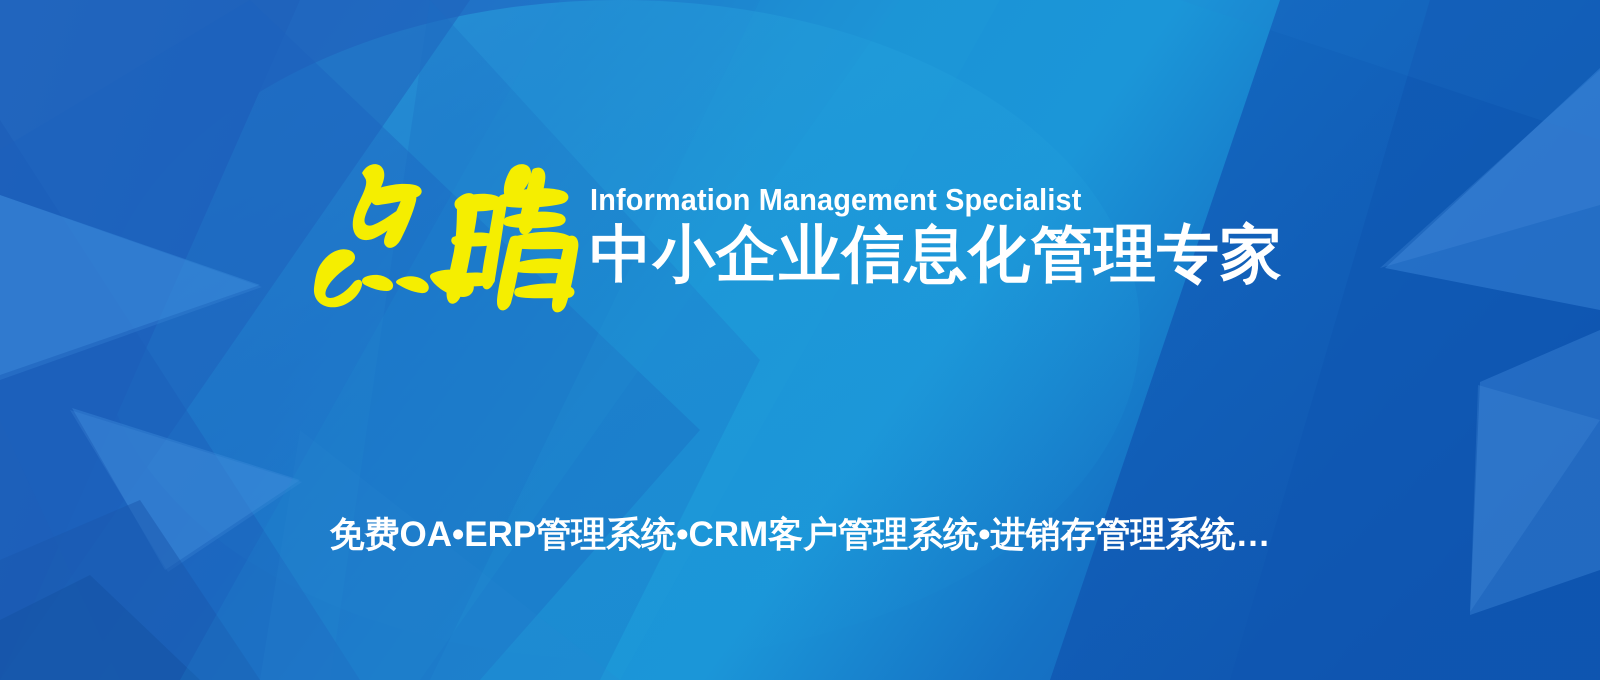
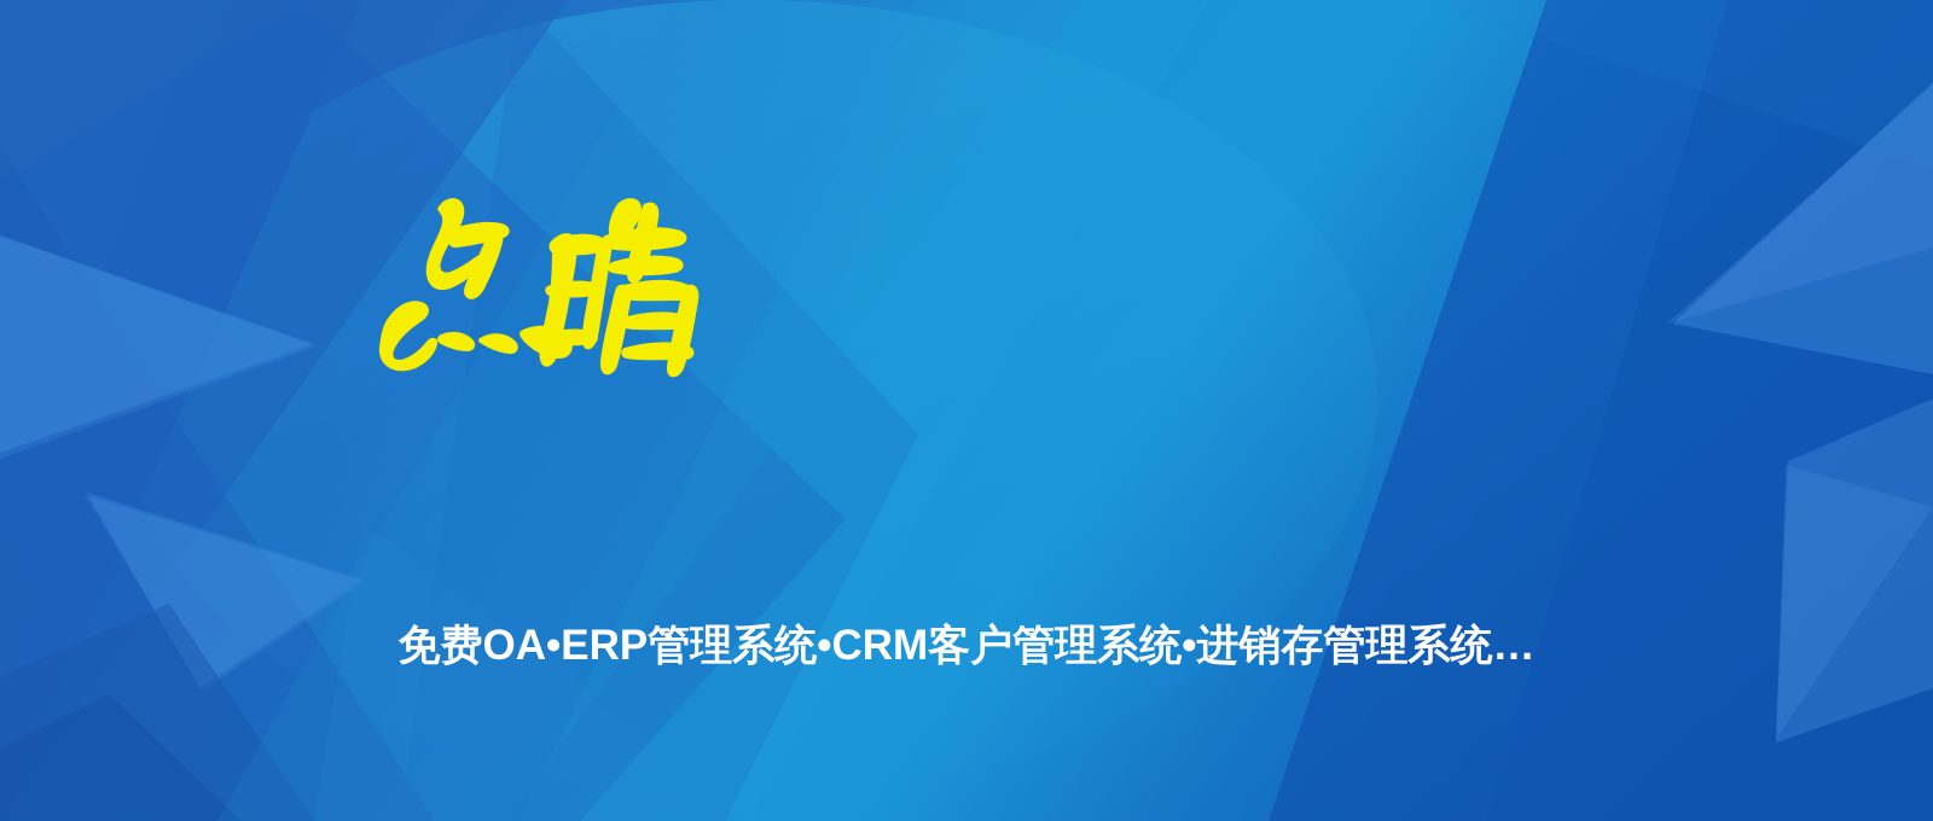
- Information Management Specialist
- 中小企业信息化管理专家
  免费OA•ERP管理系统•CRM客户管理系统•进销存管理系统…
